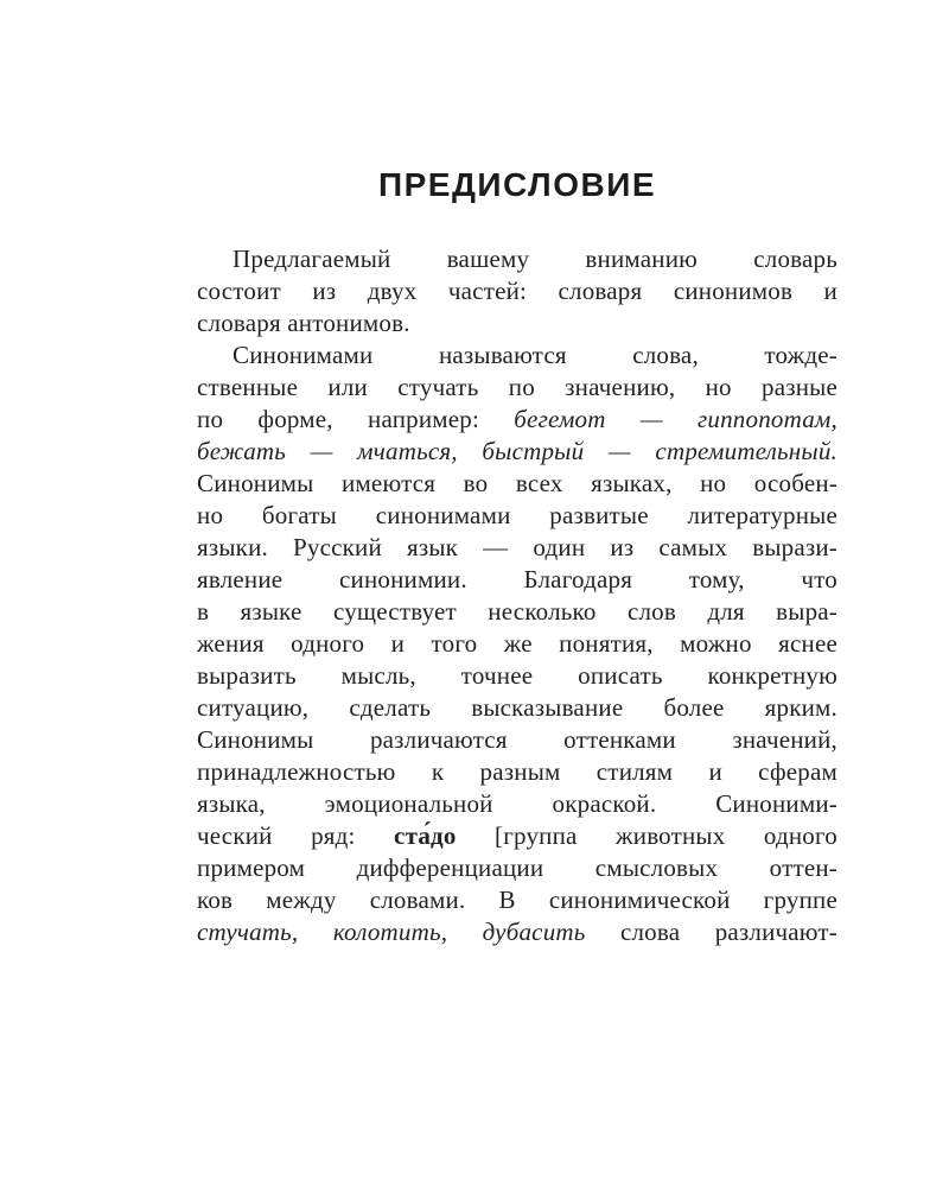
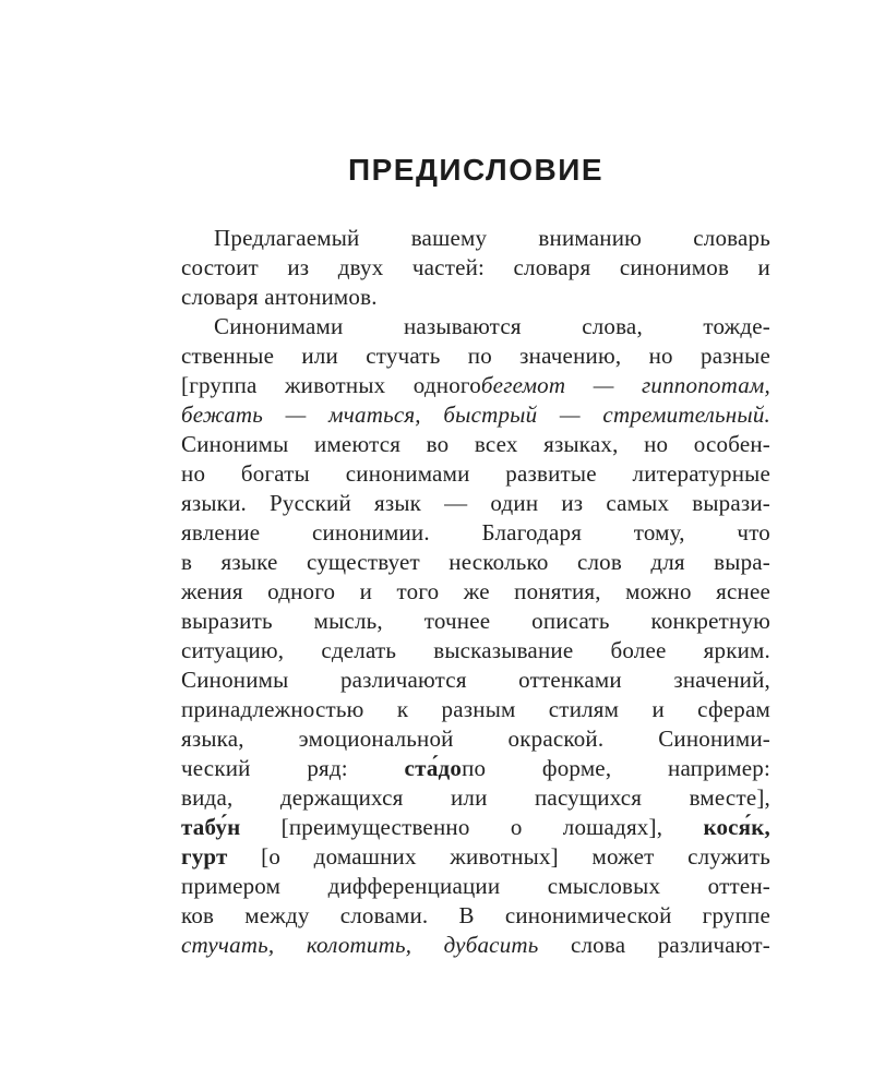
  ПРЕДИСЛОВИЕ
  Предлагаемый вашему вниманию словарь
  состоит из двух частей: словаря синонимов и
  словаря антонимов.
  Синонимами называются слова, тожде-
  ственные или стучать по значению, но разные
- по форме, например: бегемот — гиппопотам,
+ [группа животных одногобегемот — гиппопотам,
  бежать — мчаться, быстрый — стремительный.
  Синонимы имеются во всех языках, но особен-
  но богаты синонимами развитые литературные
  языки. Русский язык — один из самых вырази-
  явление синонимии. Благодаря тому, что
  в языке существует несколько слов для выра-
  жения одного и того же понятия, можно яснее
  выразить мысль, точнее описать конкретную
  ситуацию, сделать высказывание более ярким.
  Синонимы различаются оттенками значений,
  принадлежностью к разным стилям и сферам
  языка, эмоциональной окраской. Синоними-
- ческий ряд: ста́до [группа животных одного
+ ческий ряд: ста́допо форме, например:
+ вида, держащихся или пасущихся вместе],
+ табу́н [преимущественно о лошадях], кося́к,
+ гурт [о домашних животных] может служить
  примером дифференциации смысловых оттен-
  ков между словами. В синонимической группе
  стучать, колотить, дубасить слова различают-
